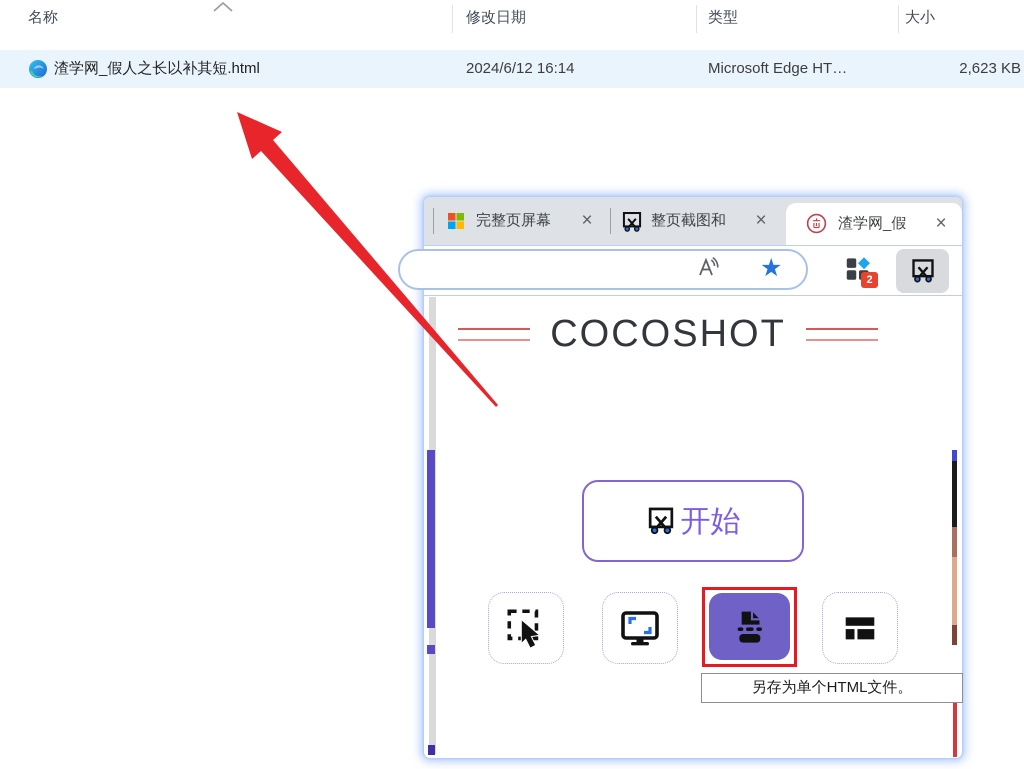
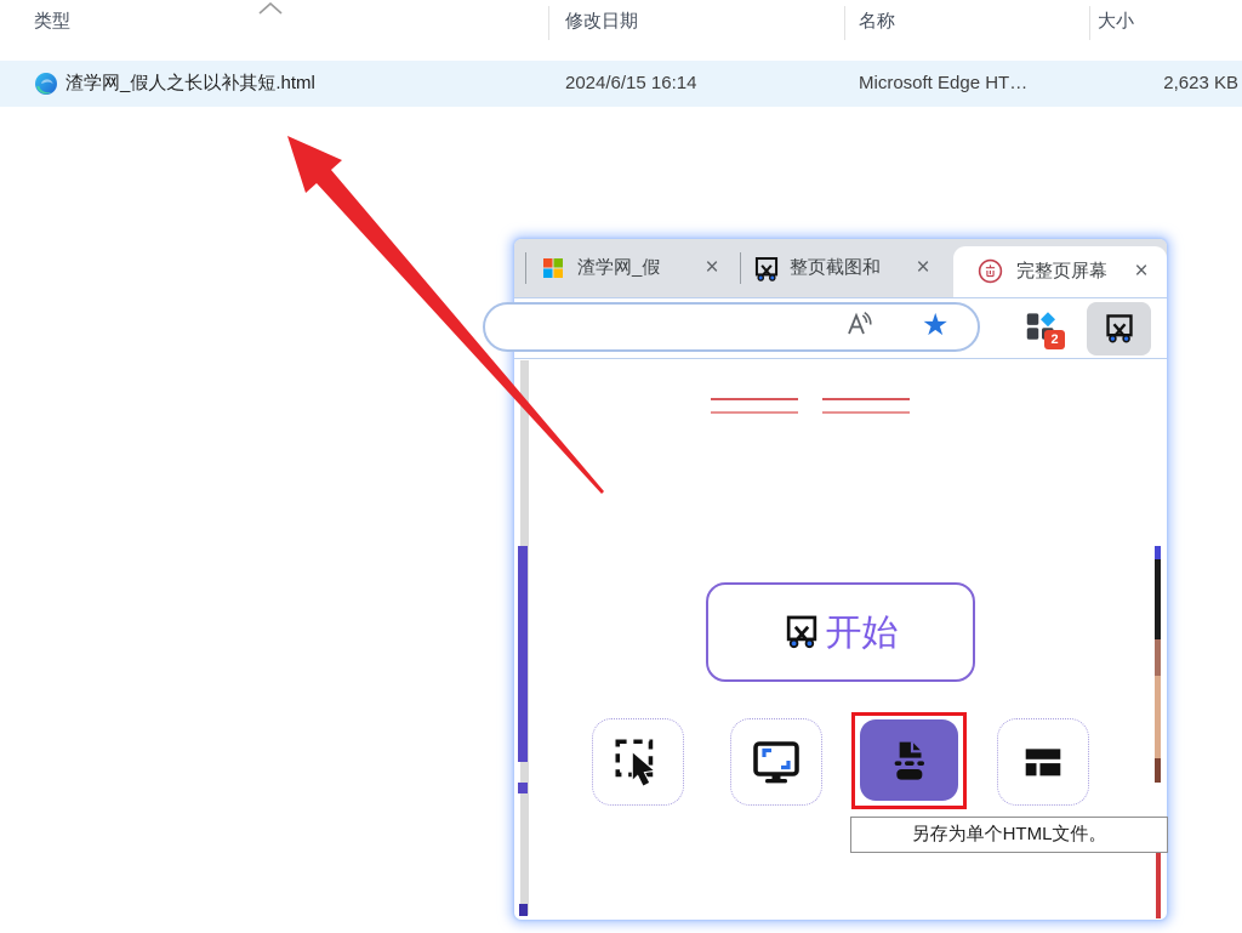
- 名称
+ 类型
  修改日期
- 类型
+ 名称
  大小
  渣学网_假人之长以补其短.html
- 2024/6/12 16:14
+ 2024/6/15 16:14
  Microsoft Edge HT…
  2,623 KB
- 完整页屏幕
+ 渣学网_假
  整页截图和
- 渣学网_假
+ 完整页屏幕
  2
- COCOSHOT
  开始
  另存为单个HTML文件。
